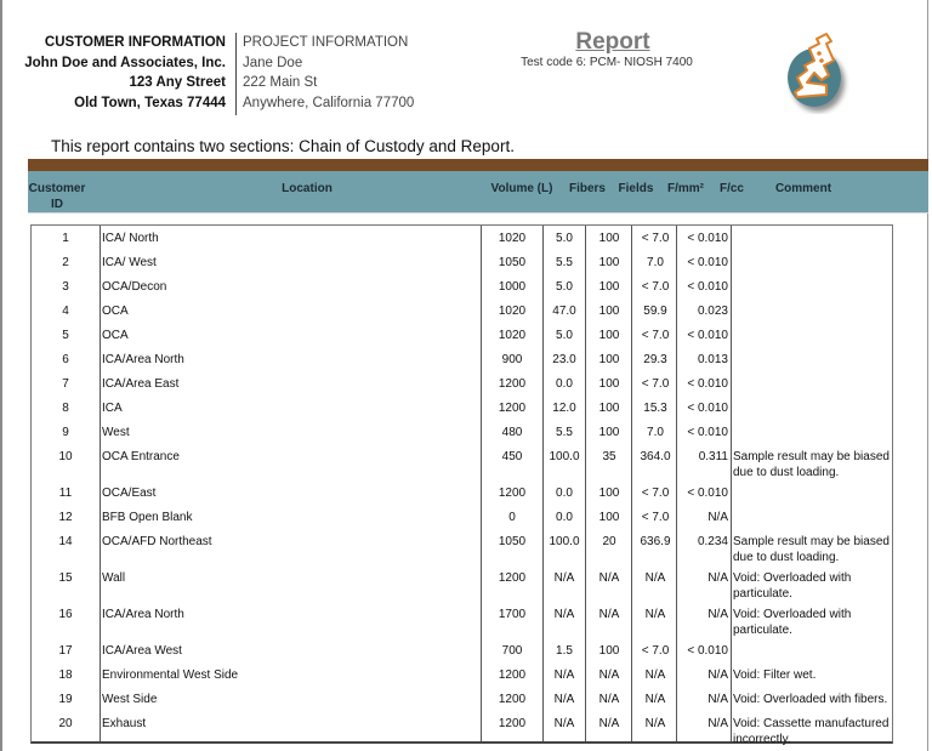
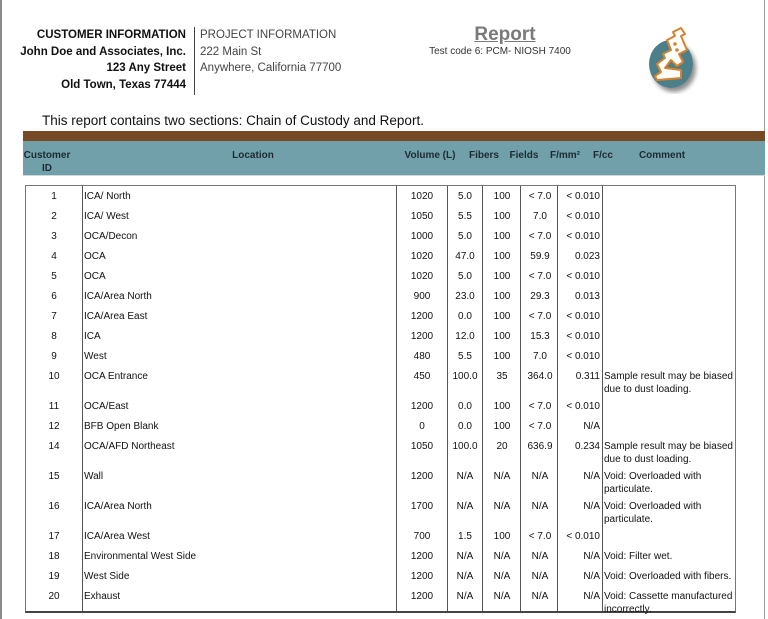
  CUSTOMER INFORMATION
  John Doe and Associates, Inc.
  123 Any Street
  Old Town, Texas 77444
  PROJECT INFORMATION
- Jane Doe
  222 Main St
  Anywhere, California 77700
  Report
  Test code 6: PCM- NIOSH 7400
  This report contains two sections: Chain of Custody and Report.
  Customer
  ID
  Location
  Volume (L)
  Fibers
  Fields
  F/mm²
  F/cc
  Comment
  1
  ICA/ North
  1020
  5.0
  100
  < 7.0
  < 0.010
  2
  ICA/ West
  1050
  5.5
  100
  7.0
  < 0.010
  3
  OCA/Decon
  1000
  5.0
  100
  < 7.0
  < 0.010
  4
  OCA
  1020
  47.0
  100
  59.9
  0.023
  5
  OCA
  1020
  5.0
  100
  < 7.0
  < 0.010
  6
  ICA/Area North
  900
  23.0
  100
  29.3
  0.013
  7
  ICA/Area East
  1200
  0.0
  100
  < 7.0
  < 0.010
  8
  ICA
  1200
  12.0
  100
  15.3
  < 0.010
  9
  West
  480
  5.5
  100
  7.0
  < 0.010
  10
  OCA Entrance
  450
  100.0
  35
  364.0
  0.311
  Sample result may be biased due to dust loading.
  11
  OCA/East
  1200
  0.0
  100
  < 7.0
  < 0.010
  12
  BFB Open Blank
  0
  0.0
  100
  < 7.0
  N/A
  14
  OCA/AFD Northeast
  1050
  100.0
  20
  636.9
  0.234
  Sample result may be biased due to dust loading.
  15
  Wall
  1200
  N/A
  N/A
  N/A
  N/A
  Void: Overloaded with particulate.
  16
  ICA/Area North
  1700
  N/A
  N/A
  N/A
  N/A
  Void: Overloaded with particulate.
  17
  ICA/Area West
  700
  1.5
  100
  < 7.0
  < 0.010
  18
  Environmental West Side
  1200
  N/A
  N/A
  N/A
  N/A
  Void: Filter wet.
  19
  West Side
  1200
  N/A
  N/A
  N/A
  N/A
  Void: Overloaded with fibers.
  20
  Exhaust
  1200
  N/A
  N/A
  N/A
  N/A
  Void: Cassette manufactured incorrectly.
